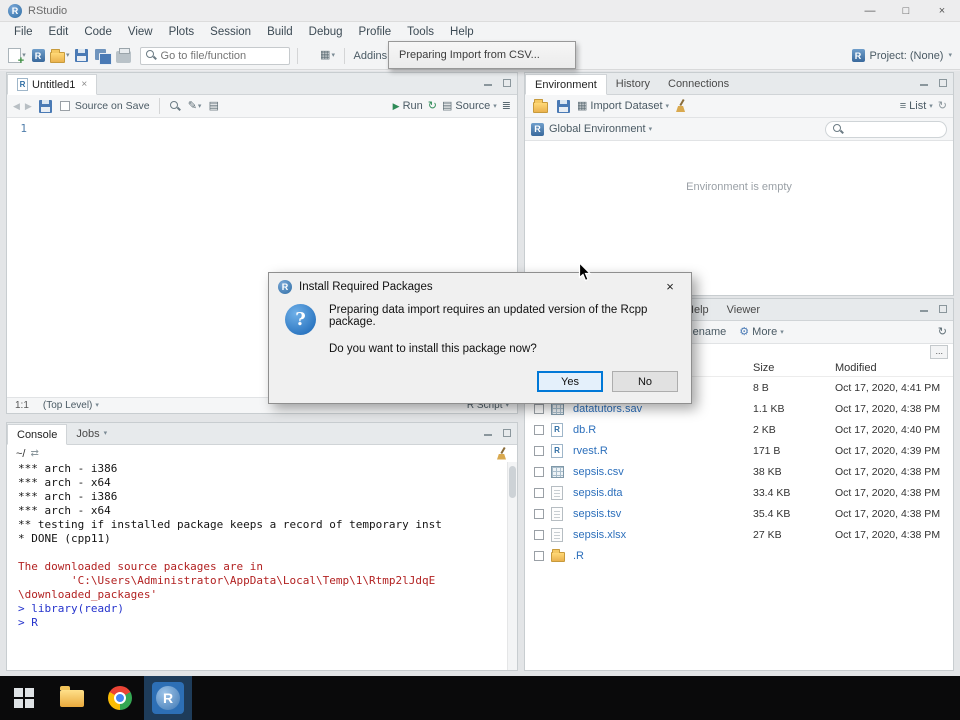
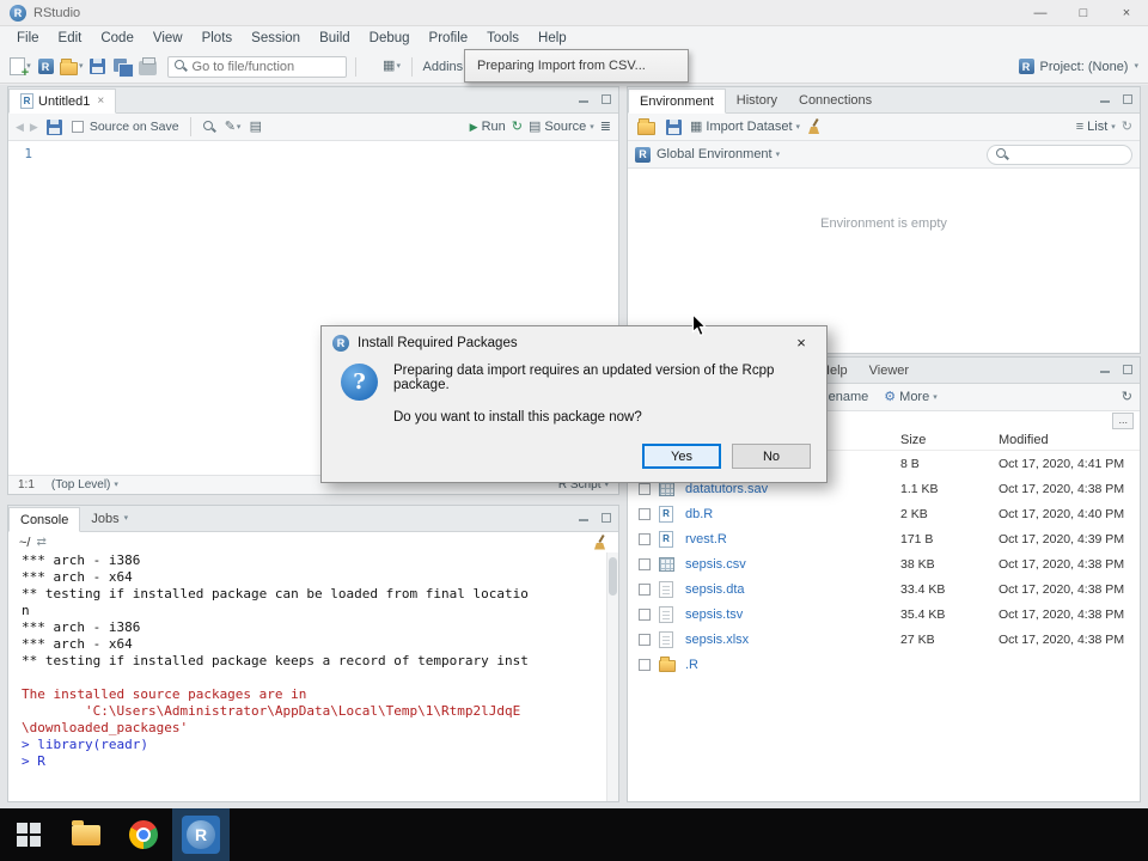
  R
  RStudio
  —
  □
  ×
  File
  Edit
  Code
  View
  Plots
  Session
  Build
  Debug
  Profile
  Tools
  Help
  R
  Go to file/function
  ▦
  Addins
  R
  Project: (None)
  Preparing Import from CSV...
  R
  Untitled1
  ×
  ◀
  ▶
  Source on Save
  ✎
  ▤
  ▶
  Run
  ↻
  ▤
  Source
  ≣
  1
  1:1
  (Top Level)
  R Script
  Console
  Jobs
  ~/
  ⇄
  *** arch - i386
  *** arch - x64
+ ** testing if installed package can be loaded from final locatio
+ n
  *** arch - i386
  *** arch - x64
  ** testing if installed package keeps a record of temporary inst
- * DONE (cpp11)
- The downloaded source packages are in
+ The installed source packages are in
  'C:\Users\Administrator\AppData\Local\Temp\1\Rtmp2lJdqE
  \downloaded_packages'
  > library(readr)
  > R
  Environment
  History
  Connections
  ▦
  Import Dataset
  ≡
  List
  ↻
  R
  Global Environment
  Environment is empty
  elp
  Viewer
  ename
  ⚙
  More
  ↻
  ...
  Size
  Modified
  8 B
  Oct 17, 2020, 4:41 PM
  datatutors.sav
  1.1 KB
  Oct 17, 2020, 4:38 PM
  R
  db.R
  2 KB
  Oct 17, 2020, 4:40 PM
  R
  rvest.R
  171 B
  Oct 17, 2020, 4:39 PM
  sepsis.csv
  38 KB
  Oct 17, 2020, 4:38 PM
  sepsis.dta
  33.4 KB
  Oct 17, 2020, 4:38 PM
  sepsis.tsv
  35.4 KB
  Oct 17, 2020, 4:38 PM
  sepsis.xlsx
  27 KB
  Oct 17, 2020, 4:38 PM
  .R
  R
  Install Required Packages
  ×
  ?
  Preparing data import requires an updated version of the Rcpp package.
  Do you want to install this package now?
  Yes
  No
  R
